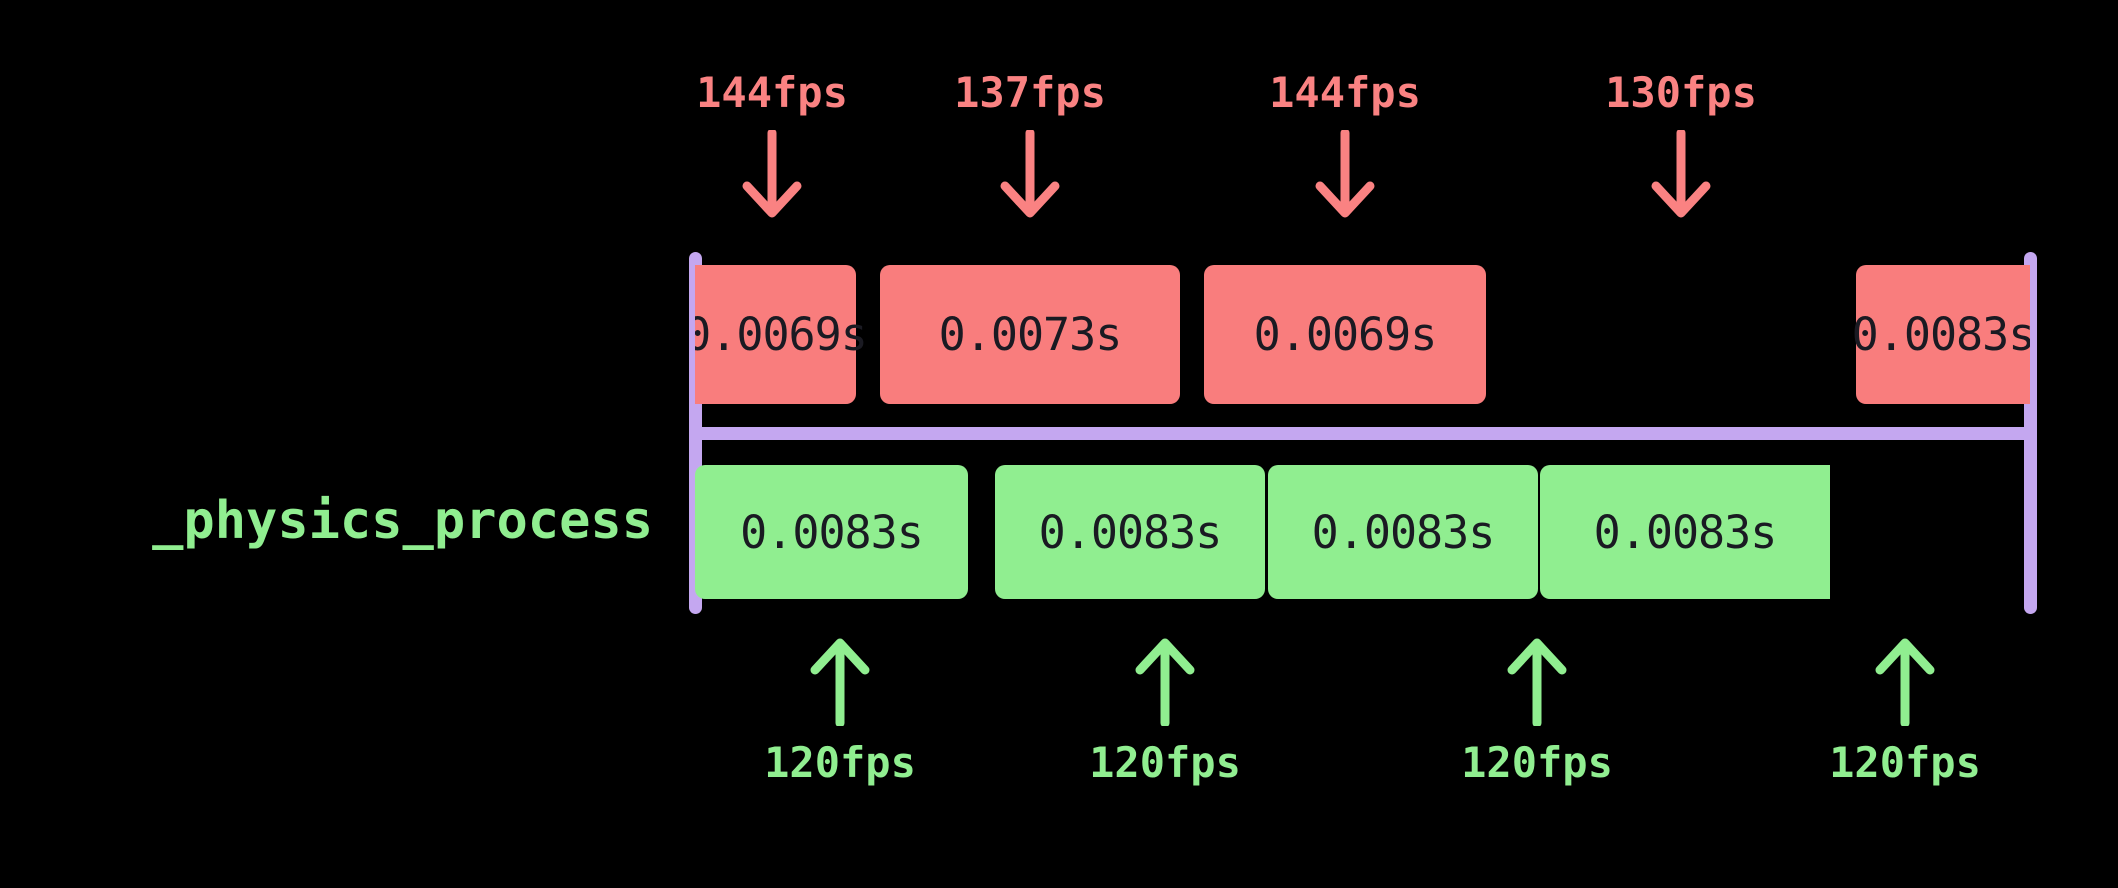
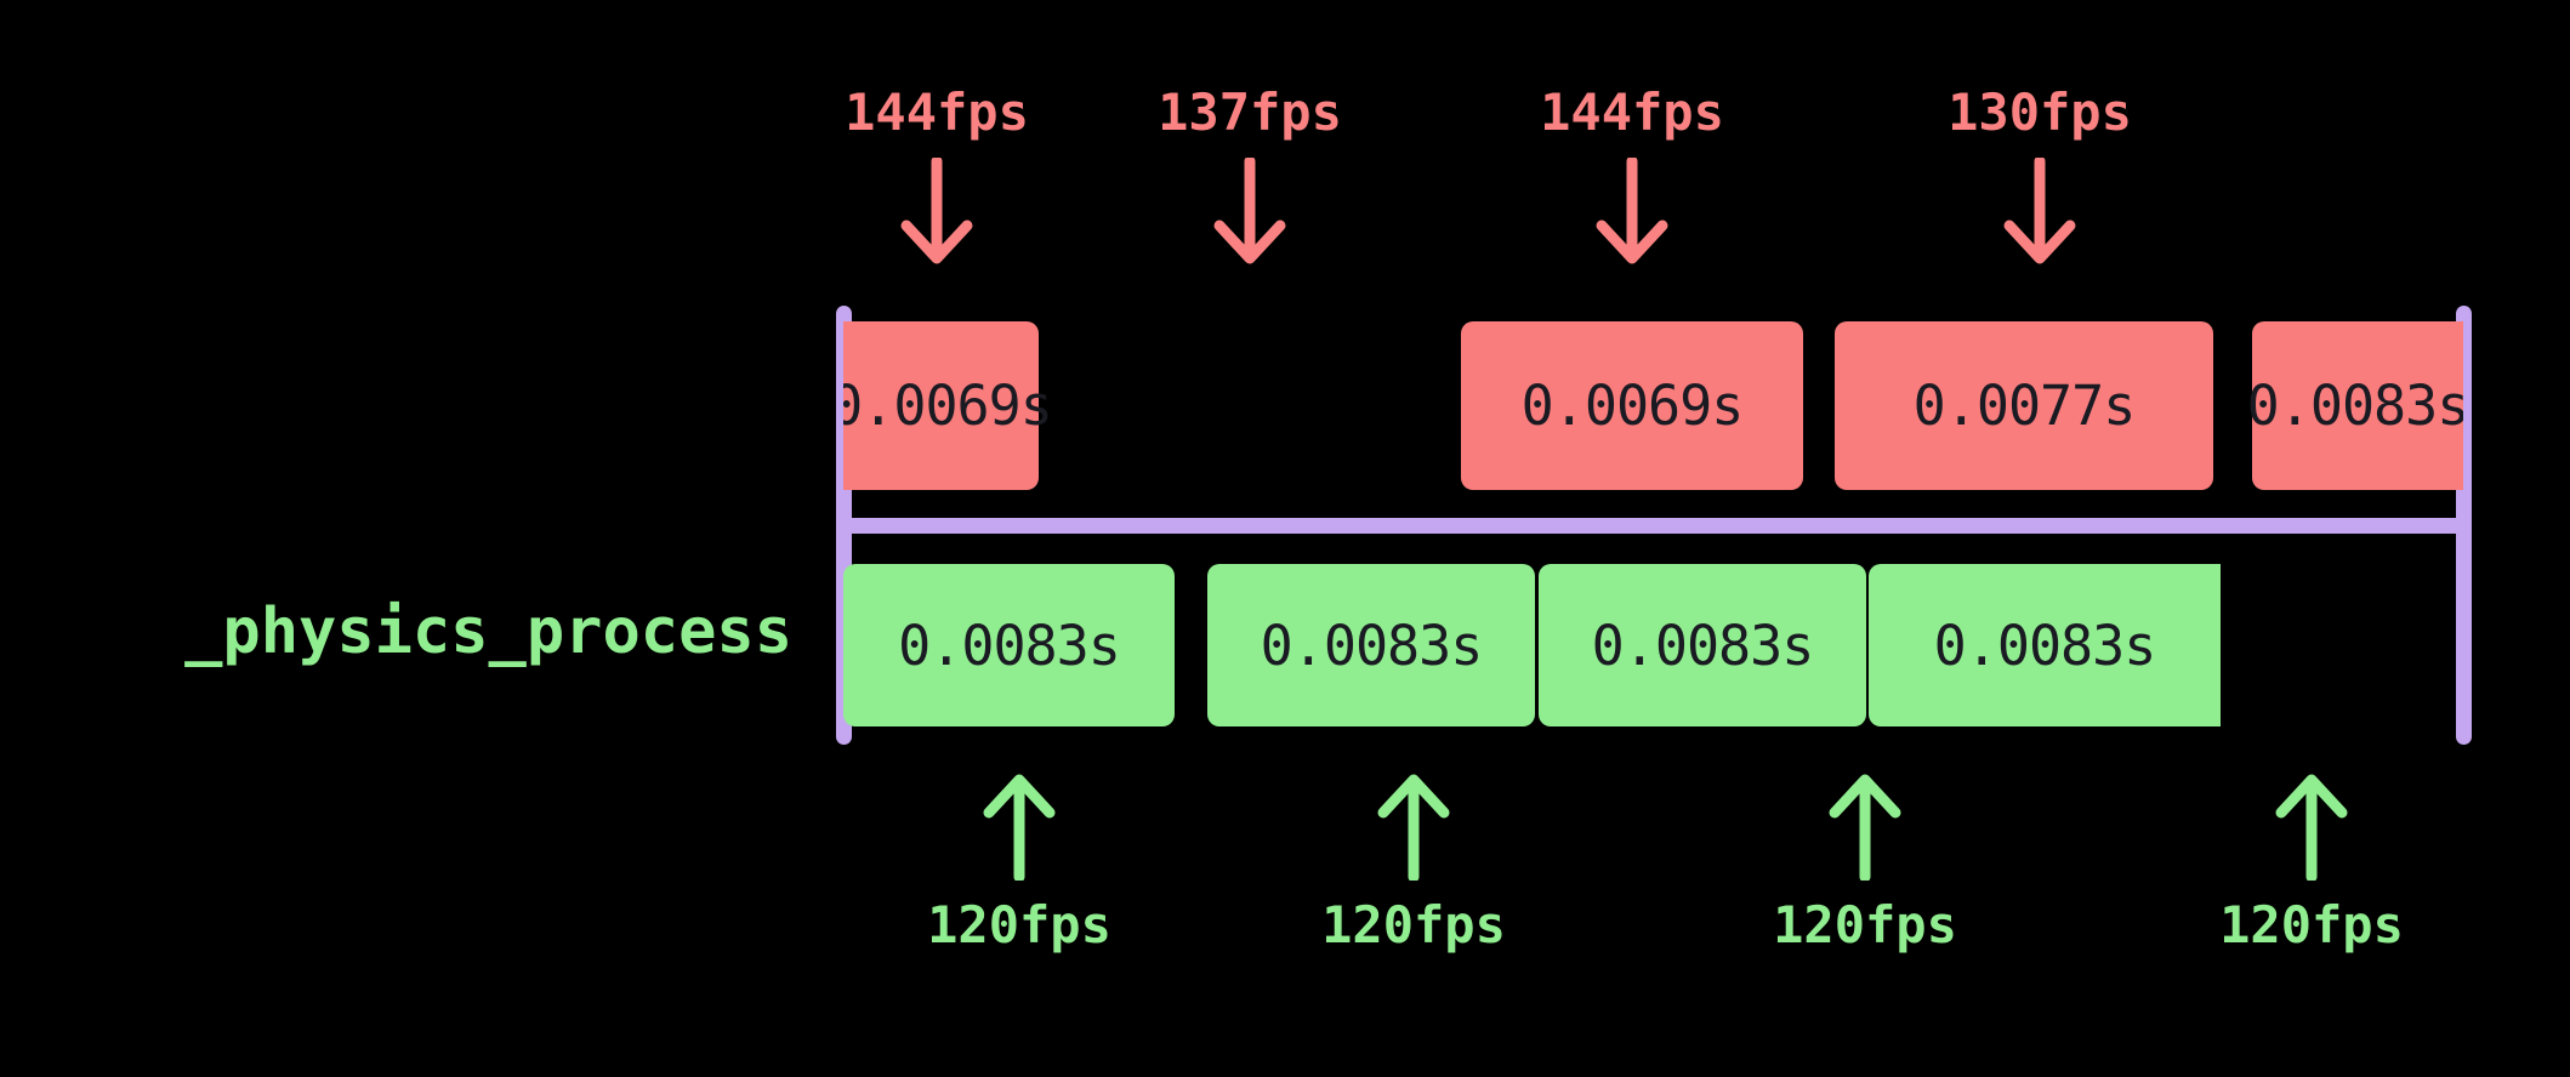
  _physics_process
  0.0069s
- 0.0073s
  0.0069s
+ 0.0077s
  0.0083s
  0.0083s
  0.0083s
  0.0083s
  0.0083s
  144fps
  137fps
  144fps
  130fps
  120fps
  120fps
  120fps
  120fps
